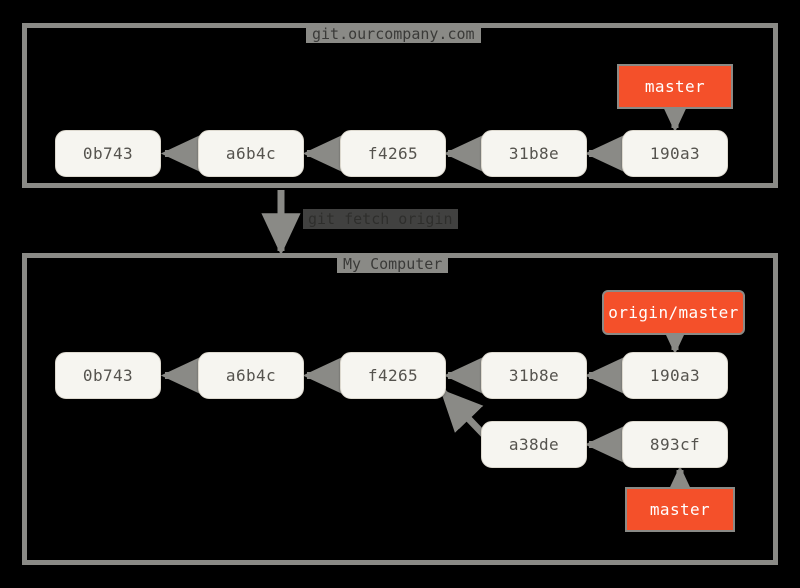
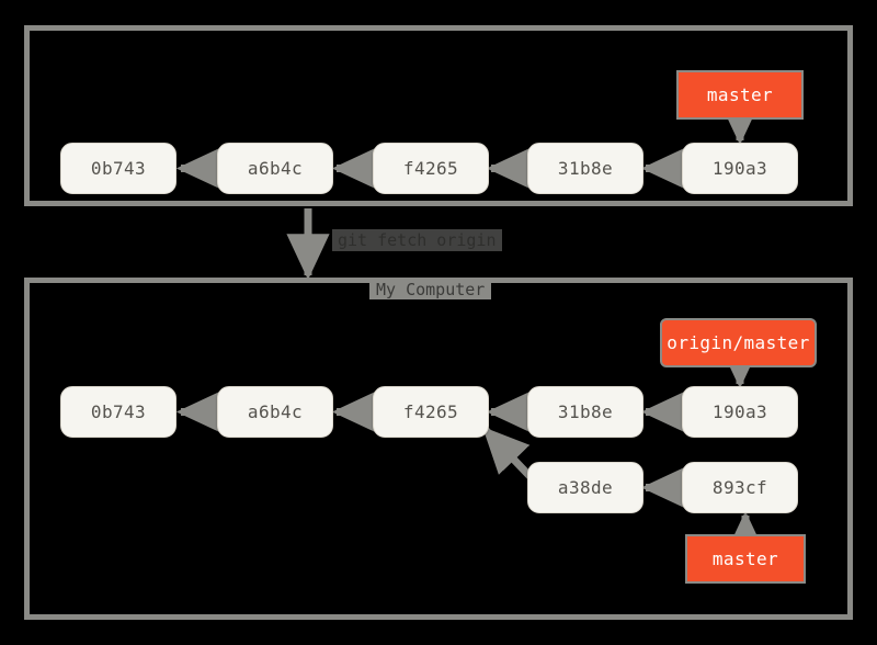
- git.ourcompany.com
  0b743
  a6b4c
  f4265
  31b8e
  190a3
  master
  My Computer
  0b743
  a6b4c
  f4265
  31b8e
  190a3
  a38de
  893cf
  origin/master
  master
